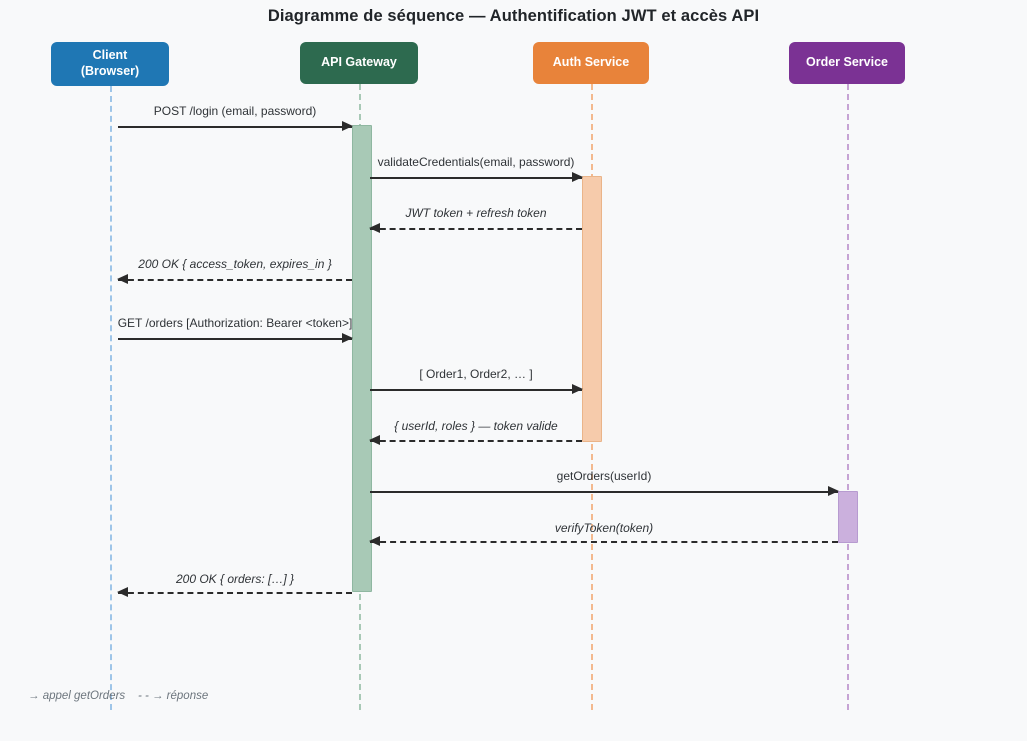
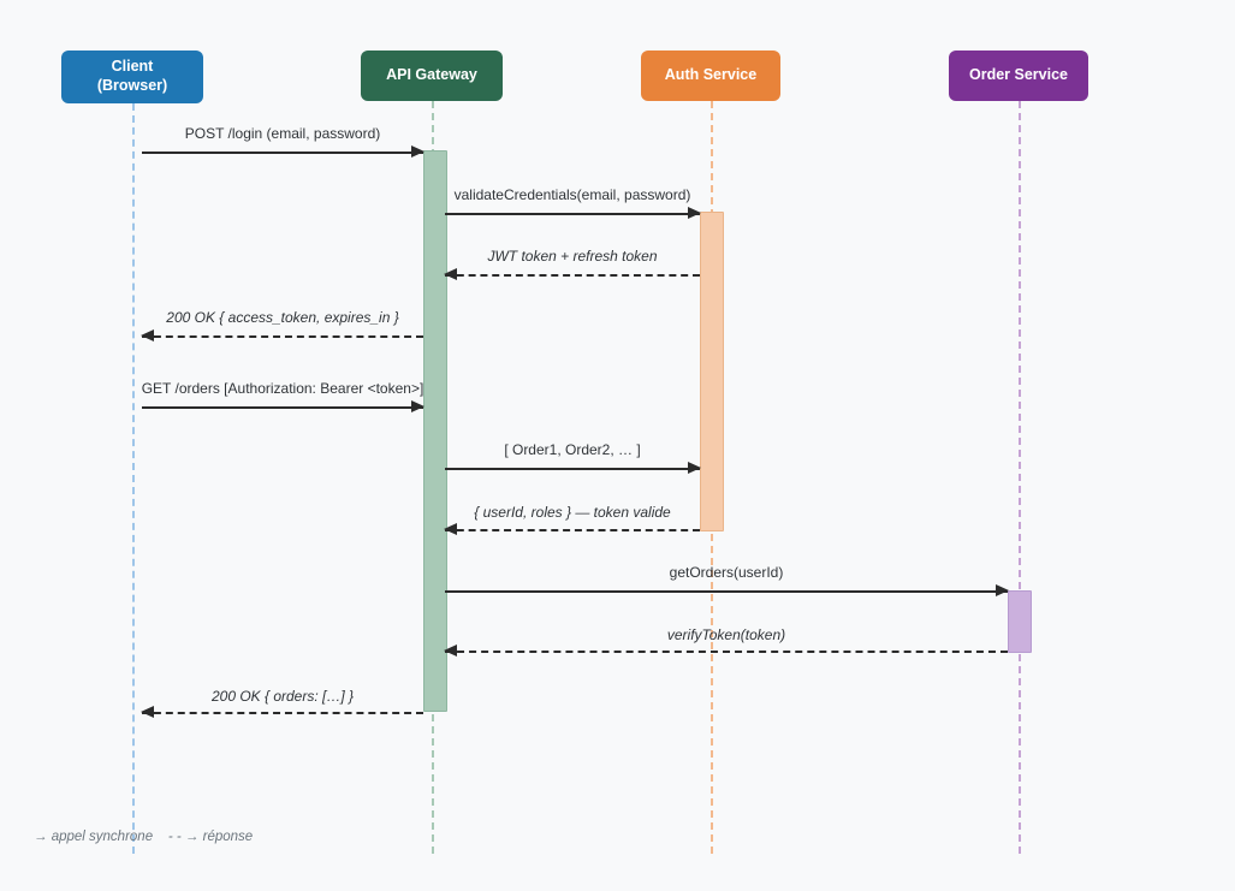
- Diagramme de séquence — Authentification JWT et accès API
  Client
  (Browser)
  API Gateway
  Auth Service
  Order Service
  POST /login (email, password)
  validateCredentials(email, password)
  JWT token + refresh token
  200 OK { access_token, expires_in }
  GET /orders [Authorization: Bearer <token>]
  [ Order1, Order2, … ]
  { userId, roles } — token valide
  getOrders(userId)
  verifyToken(token)
  200 OK { orders: […] }
- → appel getOrders - - → réponse
+ → appel synchrone - - → réponse
